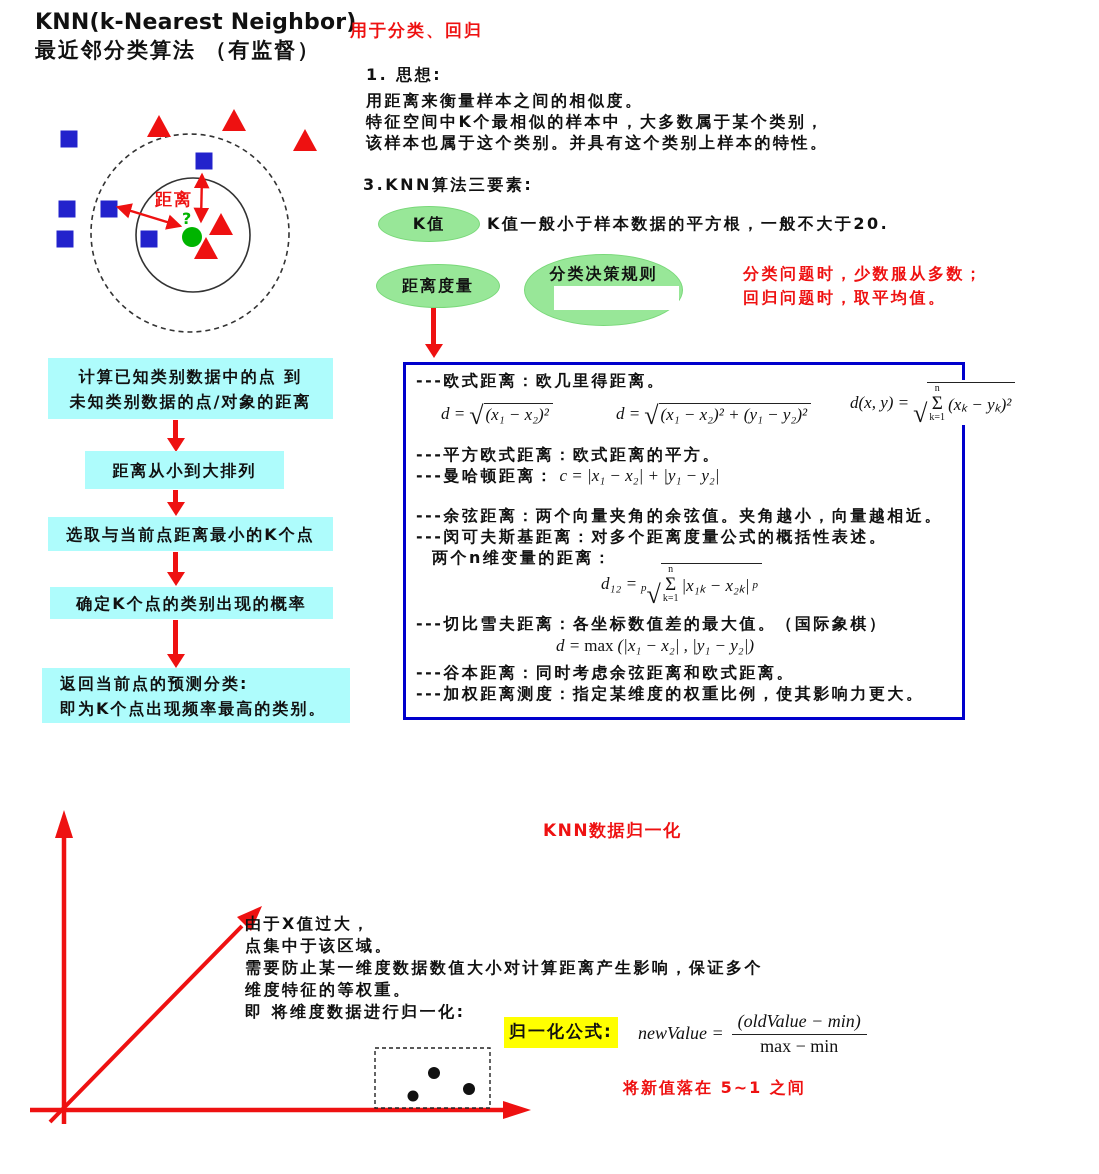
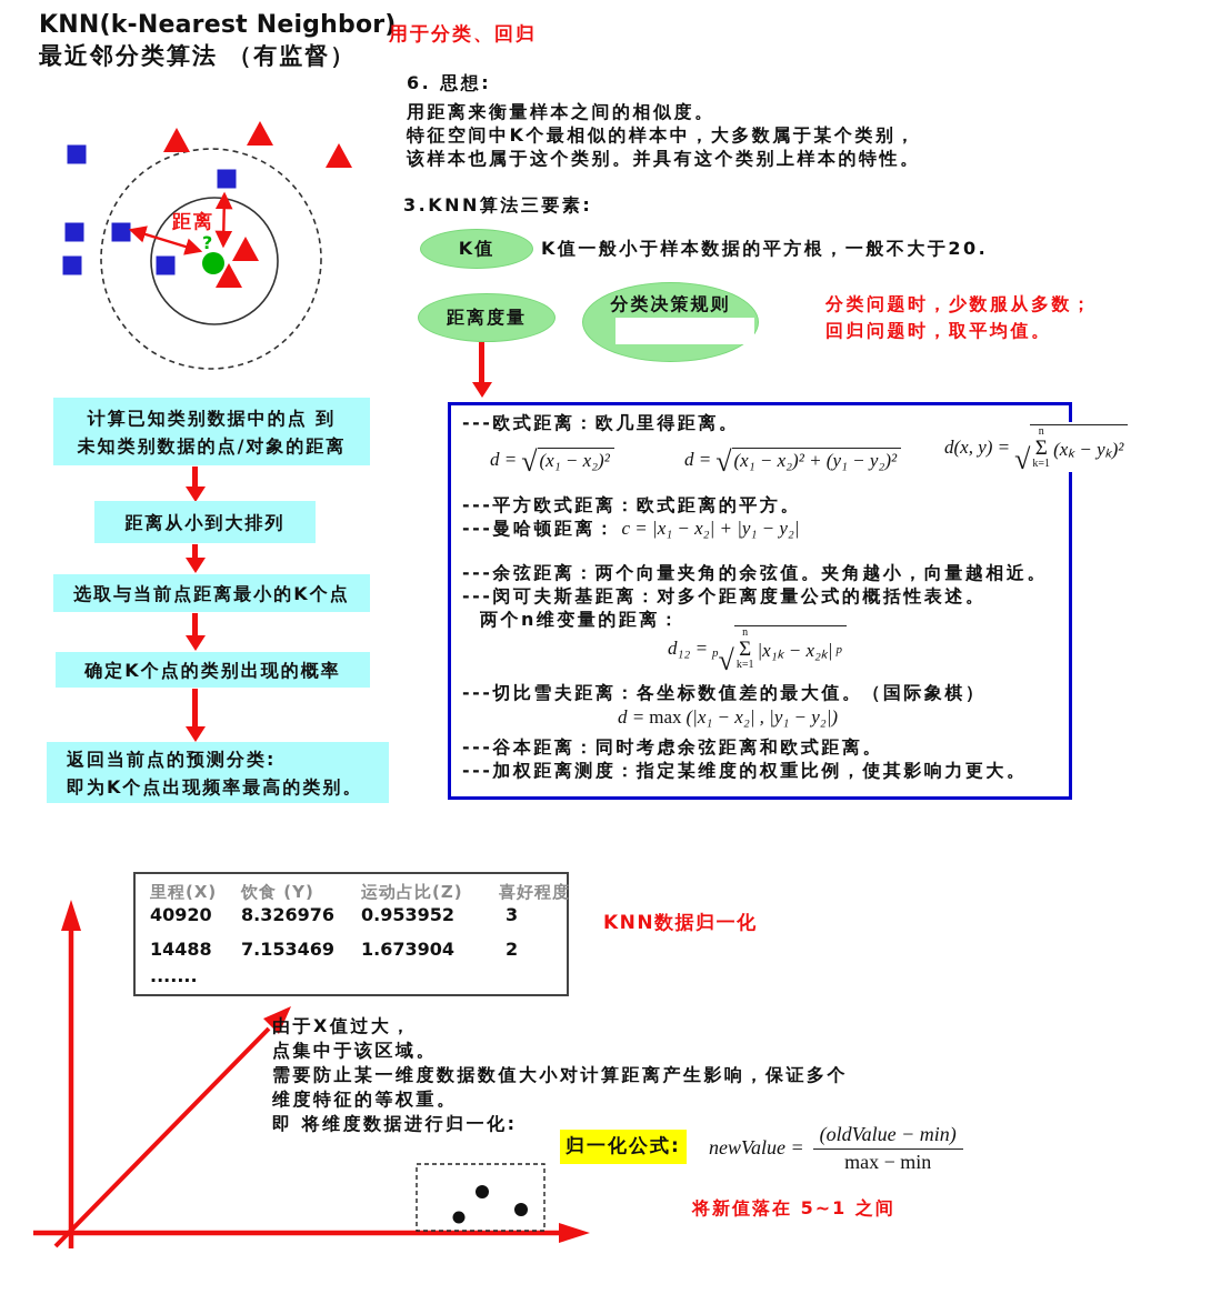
  KNN(k-Nearest Neighbor)
  最近邻分类算法 （有监督）
  用于分类、回归
  距离
  ?
- 1. 思想:
+ 6. 思想:
  用距离来衡量样本之间的相似度。
  特征空间中K个最相似的样本中，大多数属于某个类别，
  该样本也属于这个类别。并具有这个类别上样本的特性。
  3.KNN算法三要素:
  K值
  K值一般小于样本数据的平方根，一般不大于20.
  距离度量
  分类决策规则
  分类问题时，少数服从多数；
  回归问题时，取平均值。
  ---欧式距离：欧几里得距离。
  d =
  √
  (x₁ − x₂)²
  d =
  √
  (x₁ − x₂)² + (y₁ − y₂)²
  ---平方欧式距离：欧式距离的平方。
  ---曼哈顿距离： c = |x₁ − x₂| + |y₁ − y₂|
  ---余弦距离：两个向量夹角的余弦值。夹角越小，向量越相近。
  ---闵可夫斯基距离：对多个距离度量公式的概括性表述。
  两个n维变量的距离：
  d₁₂ =
  p
  √
  n
  Σ
  k=1
  |x₁ₖ − x₂ₖ|
  p
  ---切比雪夫距离：各坐标数值差的最大值。（国际象棋）
  d =
  max
  (|x₁ − x₂| , |y₁ − y₂|)
  ---谷本距离：同时考虑余弦距离和欧式距离。
  ---加权距离测度：指定某维度的权重比例，使其影响力更大。
  d(x, y) =
  √
  n
  Σ
  k=1
  (xₖ − yₖ)²
  计算已知类别数据中的点 到
  未知类别数据的点/对象的距离
  距离从小到大排列
  选取与当前点距离最小的K个点
  确定K个点的类别出现的概率
  返回当前点的预测分类:
  即为K个点出现频率最高的类别。
+ 里程(X)
+ 饮食 (Y)
+ 运动占比(Z)
+ 喜好程度
+ 40920
+ 8.326976
+ 0.953952
+ 3
+ 14488
+ 7.153469
+ 1.673904
+ 2
+ .......
  KNN数据归一化
  由于X值过大，
  点集中于该区域。
  需要防止某一维度数据数值大小对计算距离产生影响，保证多个
  维度特征的等权重。
  即 将维度数据进行归一化:
  归一化公式:
  newValue =
  (oldValue − min)
  max − min
  将新值落在 5~1 之间
